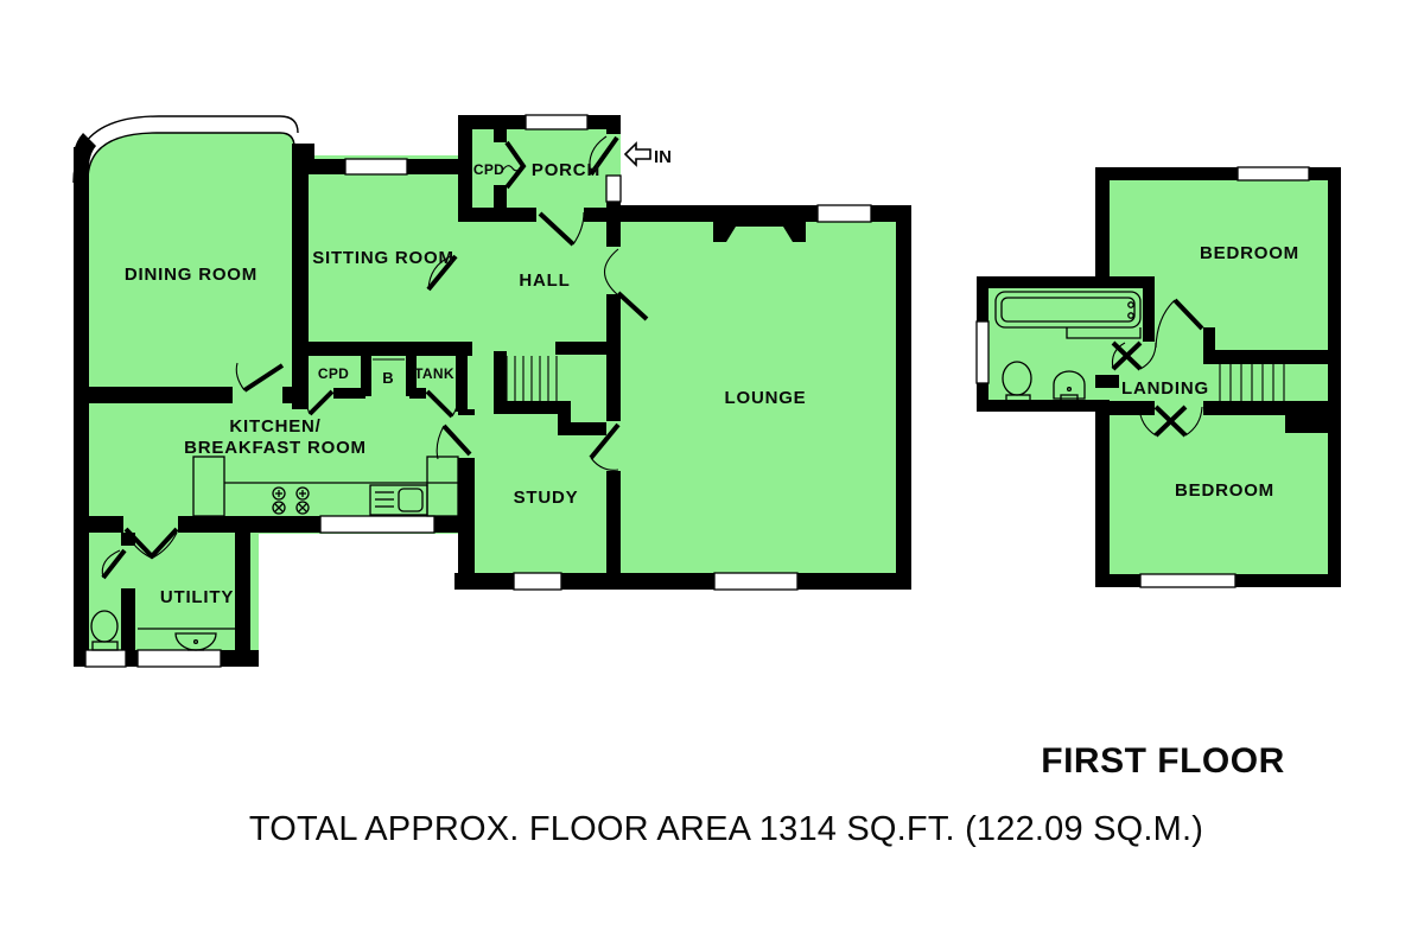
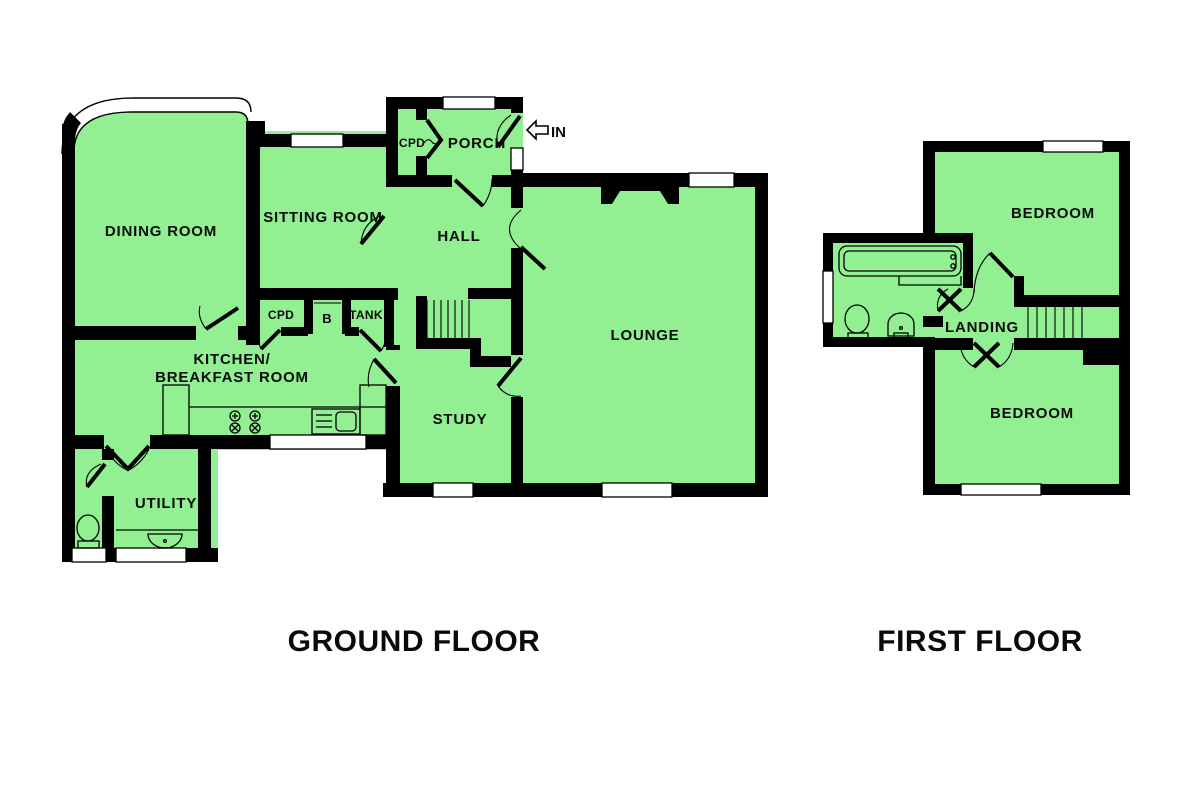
  IN
  DINING ROOM
  SITTING ROOM
  CPD
  PORCH
  HALL
  LOUNGE
  CPD
  B
  TANK
  KITCHEN/
  BREAKFAST ROOM
  STUDY
  UTILITY
  BEDROOM
  LANDING
  BEDROOM
+ GROUND FLOOR
  FIRST FLOOR
- TOTAL APPROX. FLOOR AREA 1314 SQ.FT. (122.09 SQ.M.)
